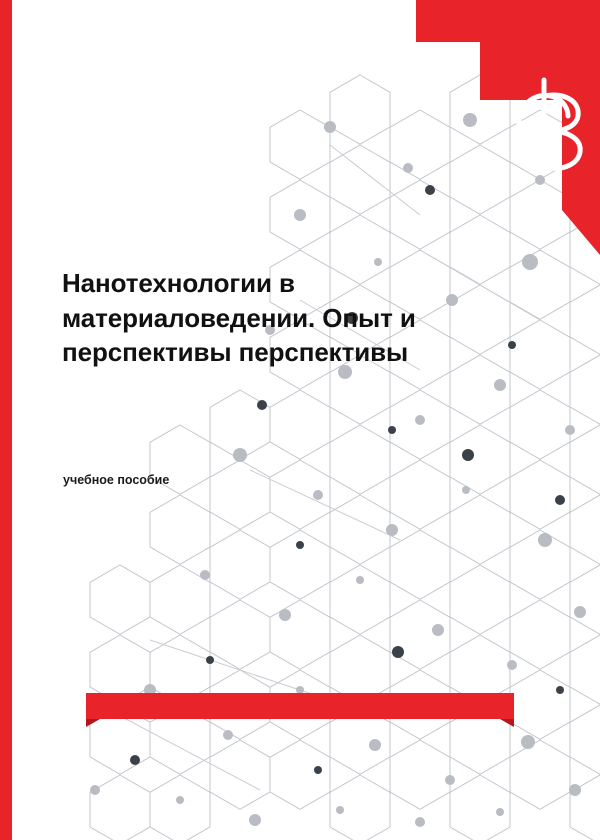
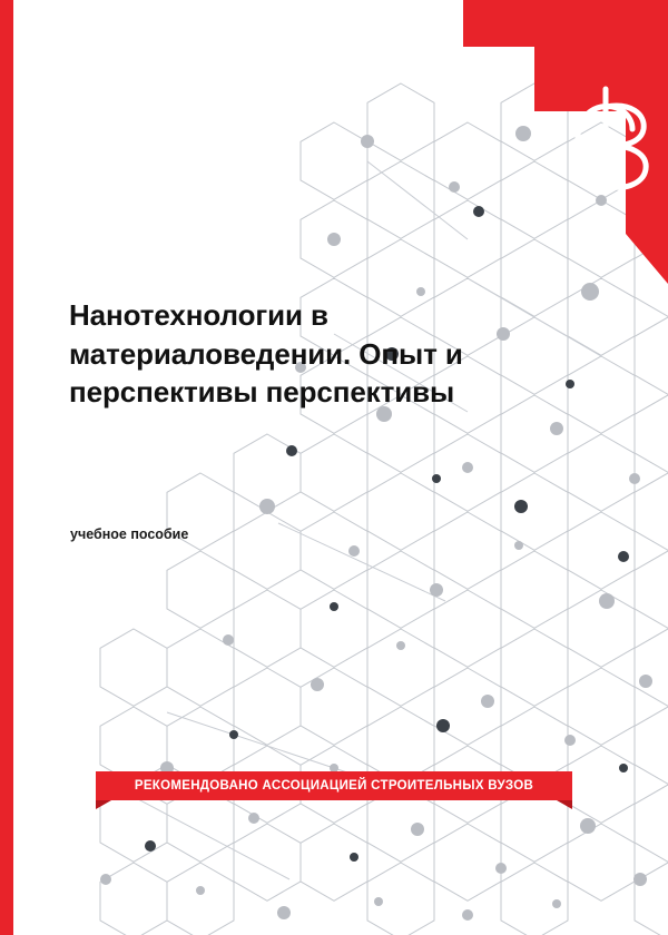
  Нанотехнологии в материаловедении. Опыт и перспективы перспективы
  учебное пособие
+ РЕКОМЕНДОВАНО АССОЦИАЦИЕЙ СТРОИТЕЛЬНЫХ ВУЗОВ
